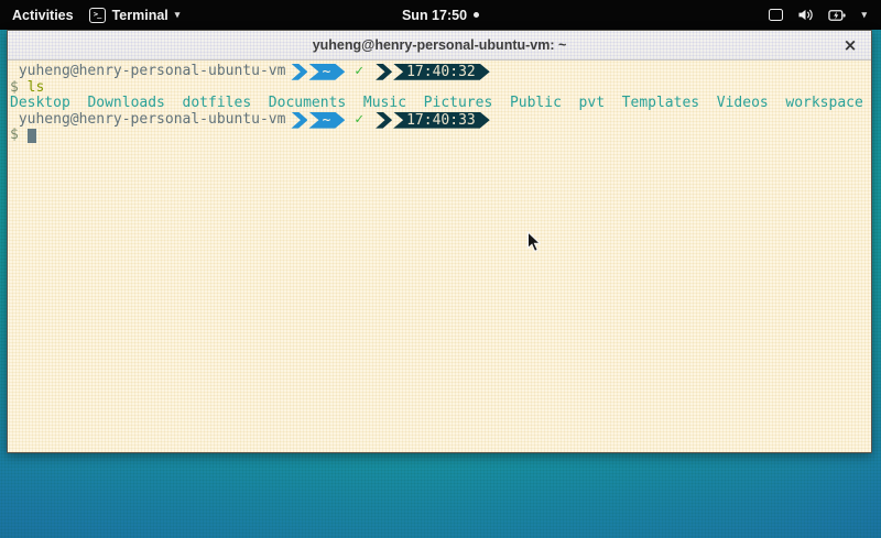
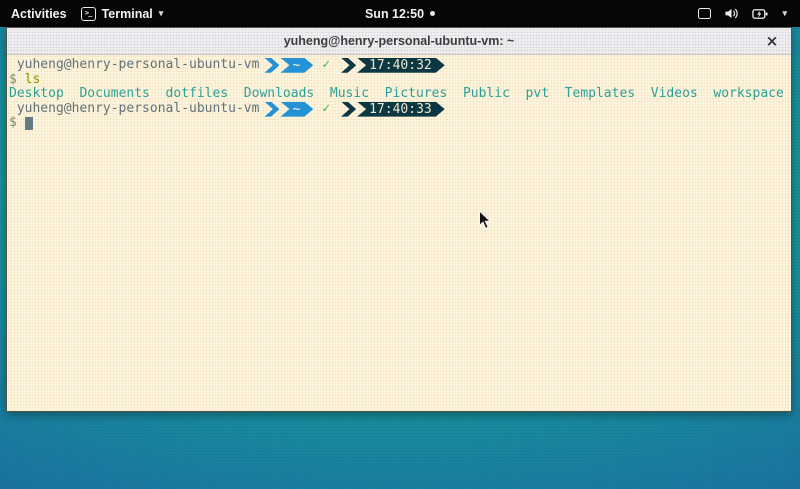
  Activities
  >_
  Terminal
  ▾
- Sun 17:50
+ Sun 12:50
  ▾
  yuheng@henry-personal-ubuntu-vm: ~
  ×
  yuheng@henry-personal-ubuntu-vm
  ~
  ✓
  17:40:32
  $
  ls
  Desktop
- Downloads
+ Documents
  dotfiles
- Documents
+ Downloads
  Music
  Pictures
  Public
  pvt
  Templates
  Videos
  workspace
  yuheng@henry-personal-ubuntu-vm
  ~
  ✓
  17:40:33
  $
